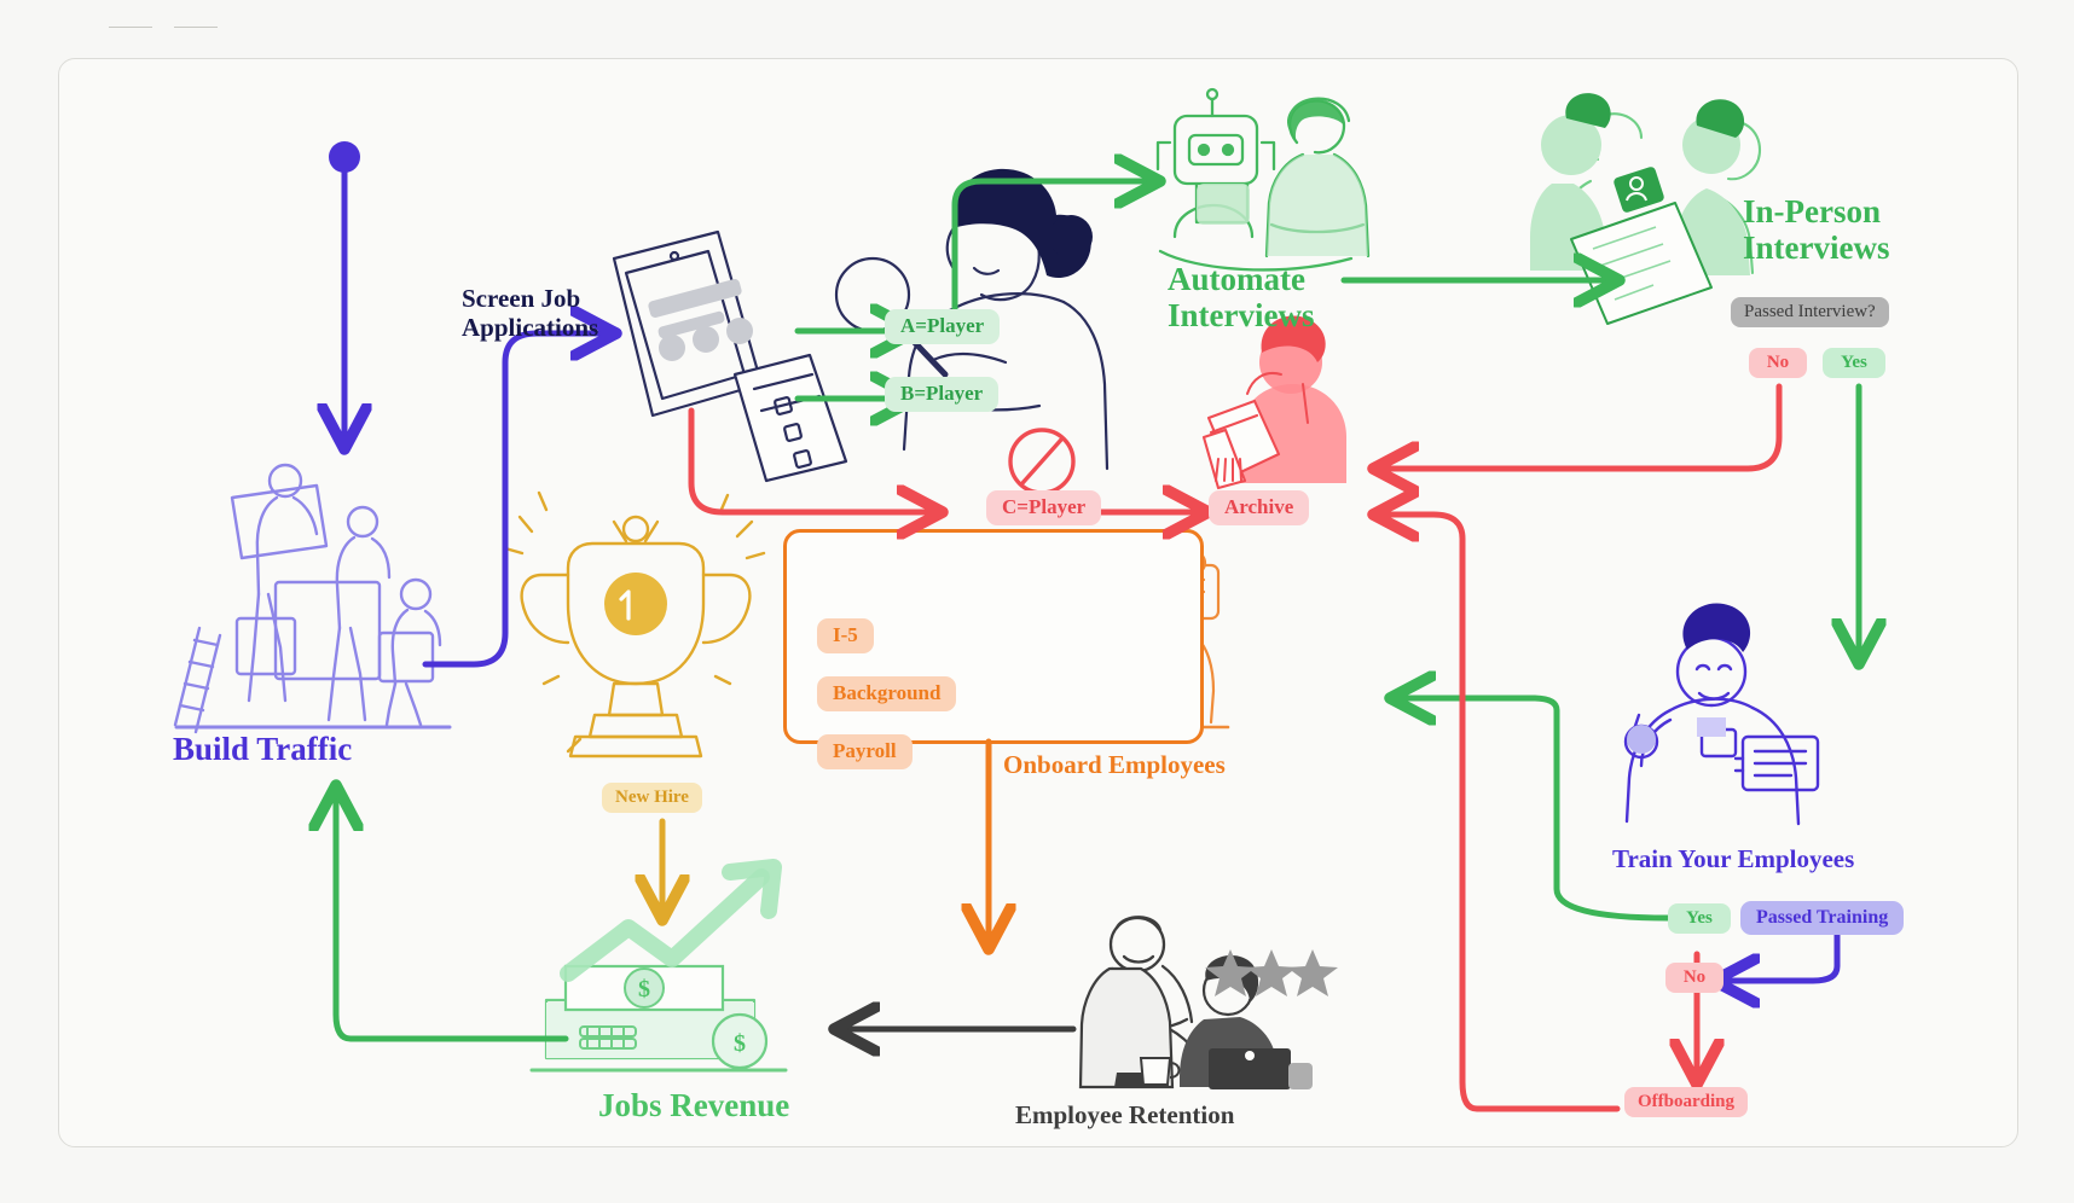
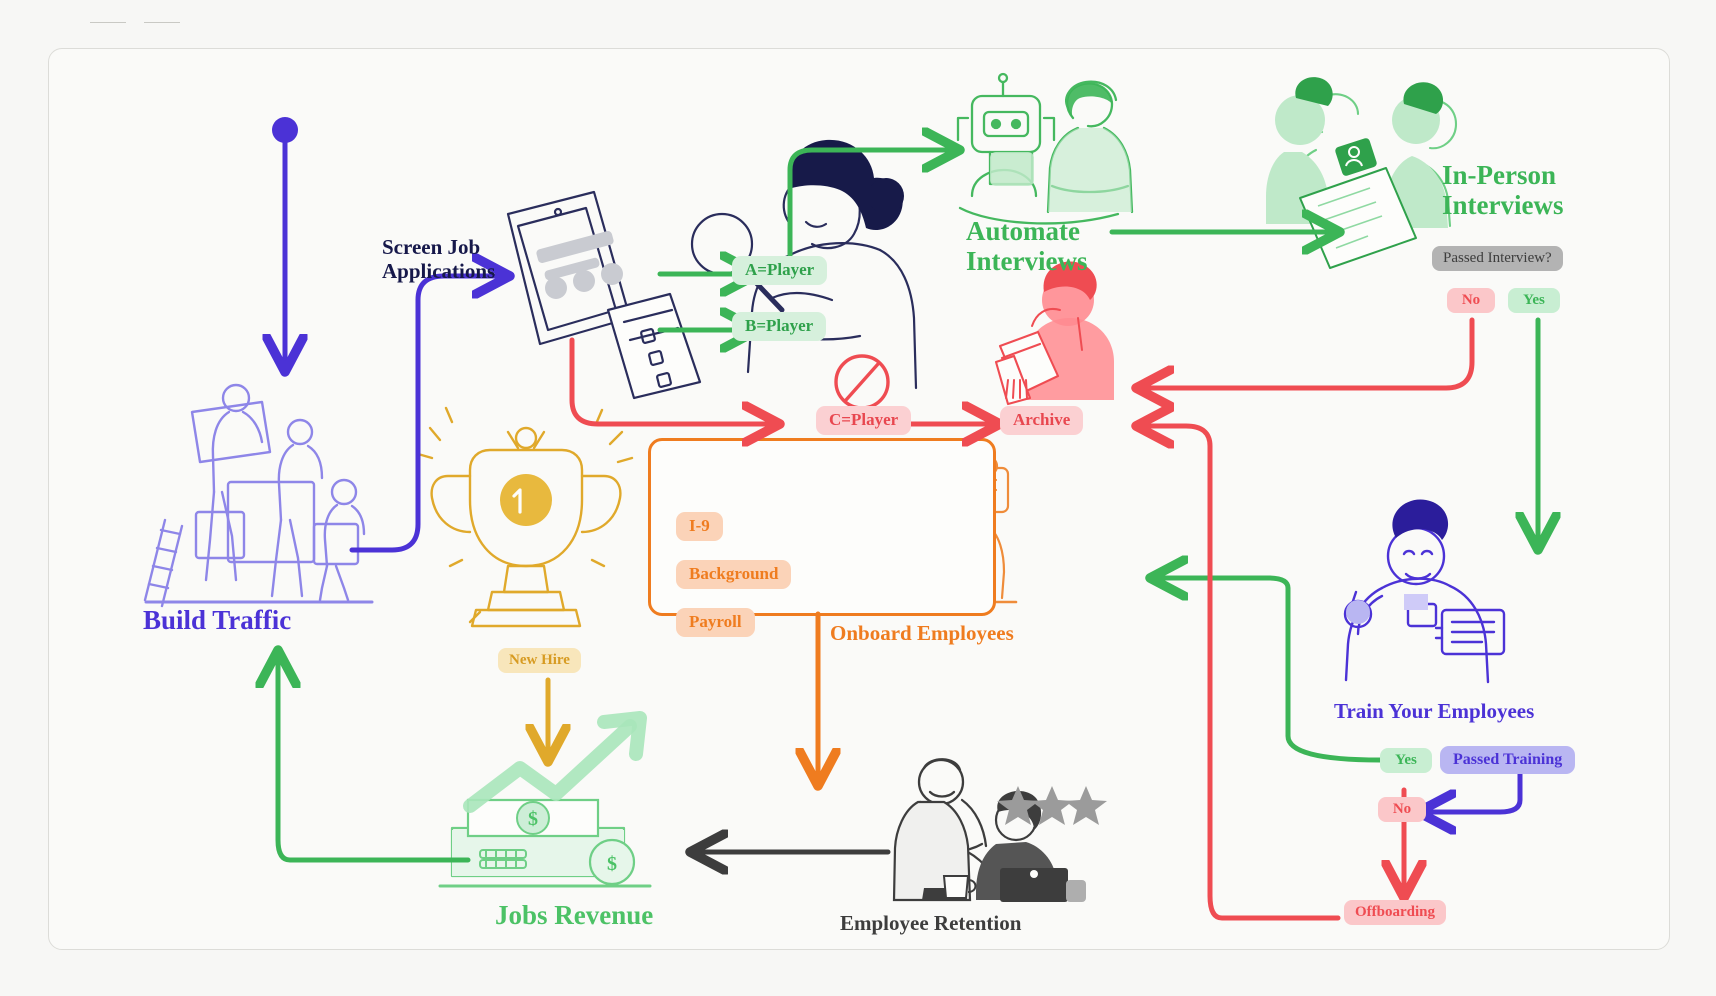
  $
  $
  Build Traffic
  Screen Job
  Applications
  A=Player
  B=Player
  C=Player
  Archive
  Automate
  Interviews
  In-Person
  Interviews
  Passed Interview?
  No
  Yes
  Train Your Employees
  Yes
  Passed Training
  No
  Offboarding
- I-5
+ I-9
  Background
  Payroll
  Onboard Employees
  New Hire
  Jobs Revenue
  Employee Retention
